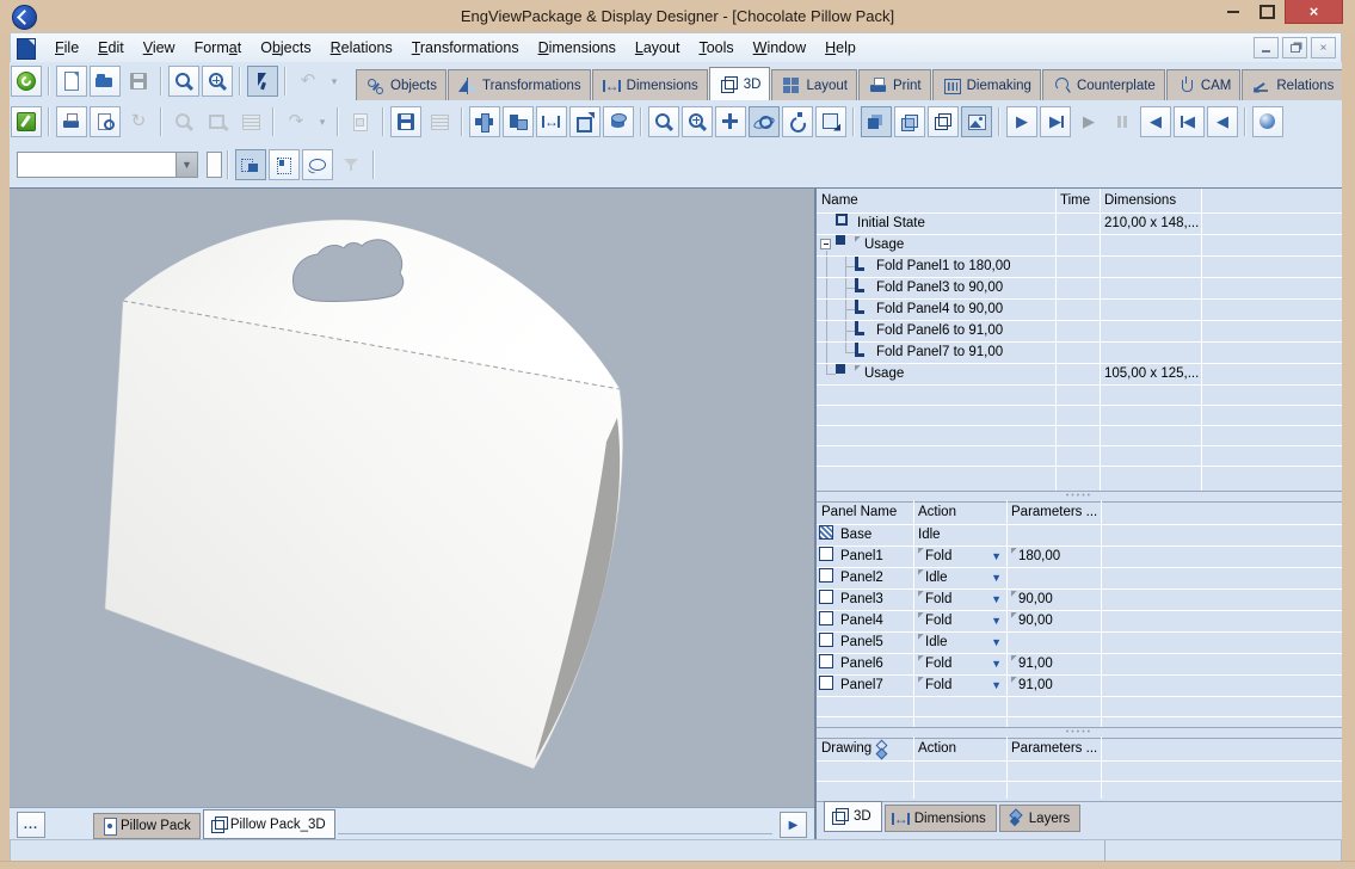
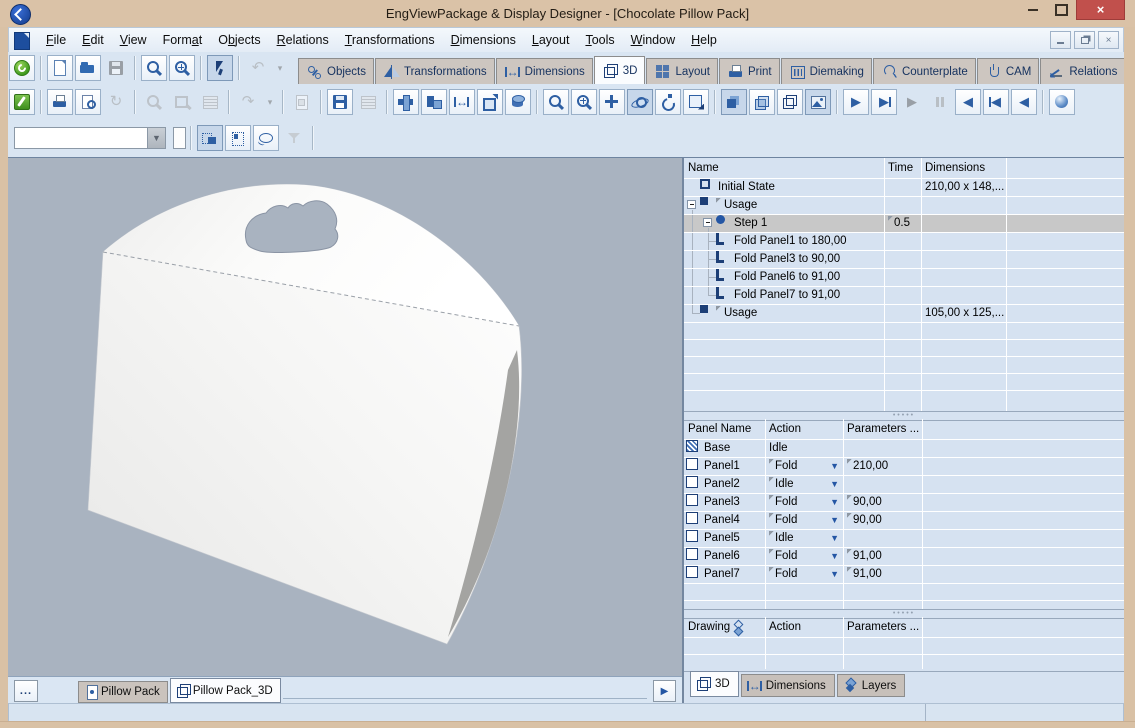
  EngViewPackage & Display Designer - [Chocolate Pillow Pack]
  ×
  File Edit View Format Objects Relations Transformations Dimensions Layout Tools Window Help
  ×
  Objects
  Transformations
  Dimensions
  3D
  Layout
  Print
  Diemaking
  Counterplate
  CAM
  Relations
  ▼
  ...
  Pillow Pack
  Pillow Pack_3D
  ▶
  Name
  Time
  Dimensions
  Initial State
  210,00 x 148,...
  Usage
+ Step 1
+ 0.5
  Fold Panel1 to 180,00
  Fold Panel3 to 90,00
- Fold Panel4 to 90,00
  Fold Panel6 to 91,00
  Fold Panel7 to 91,00
  Usage
  105,00 x 125,...
  Panel Name
  Action
  Parameters ...
  Base
  Idle
  Panel1
  Fold
  ▼
- 180,00
+ 210,00
  Panel2
  Idle
  ▼
  Panel3
  Fold
  ▼
  90,00
  Panel4
  Fold
  ▼
  90,00
  Panel5
  Idle
  ▼
  Panel6
  Fold
  ▼
  91,00
  Panel7
  Fold
  ▼
  91,00
  Drawing
  Action
  Parameters ...
  3D
  Dimensions
  Layers
